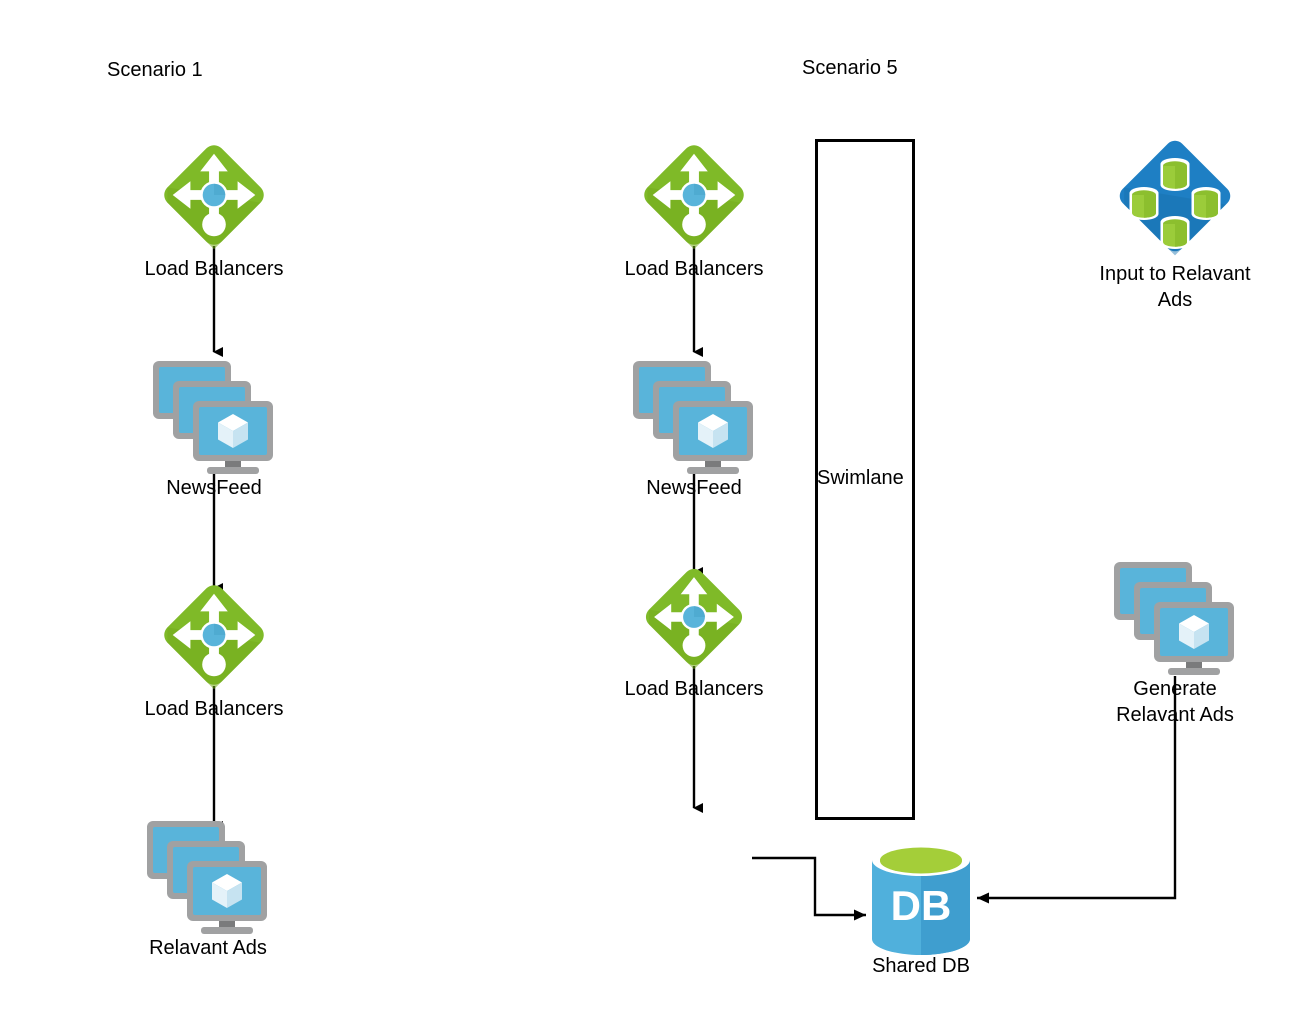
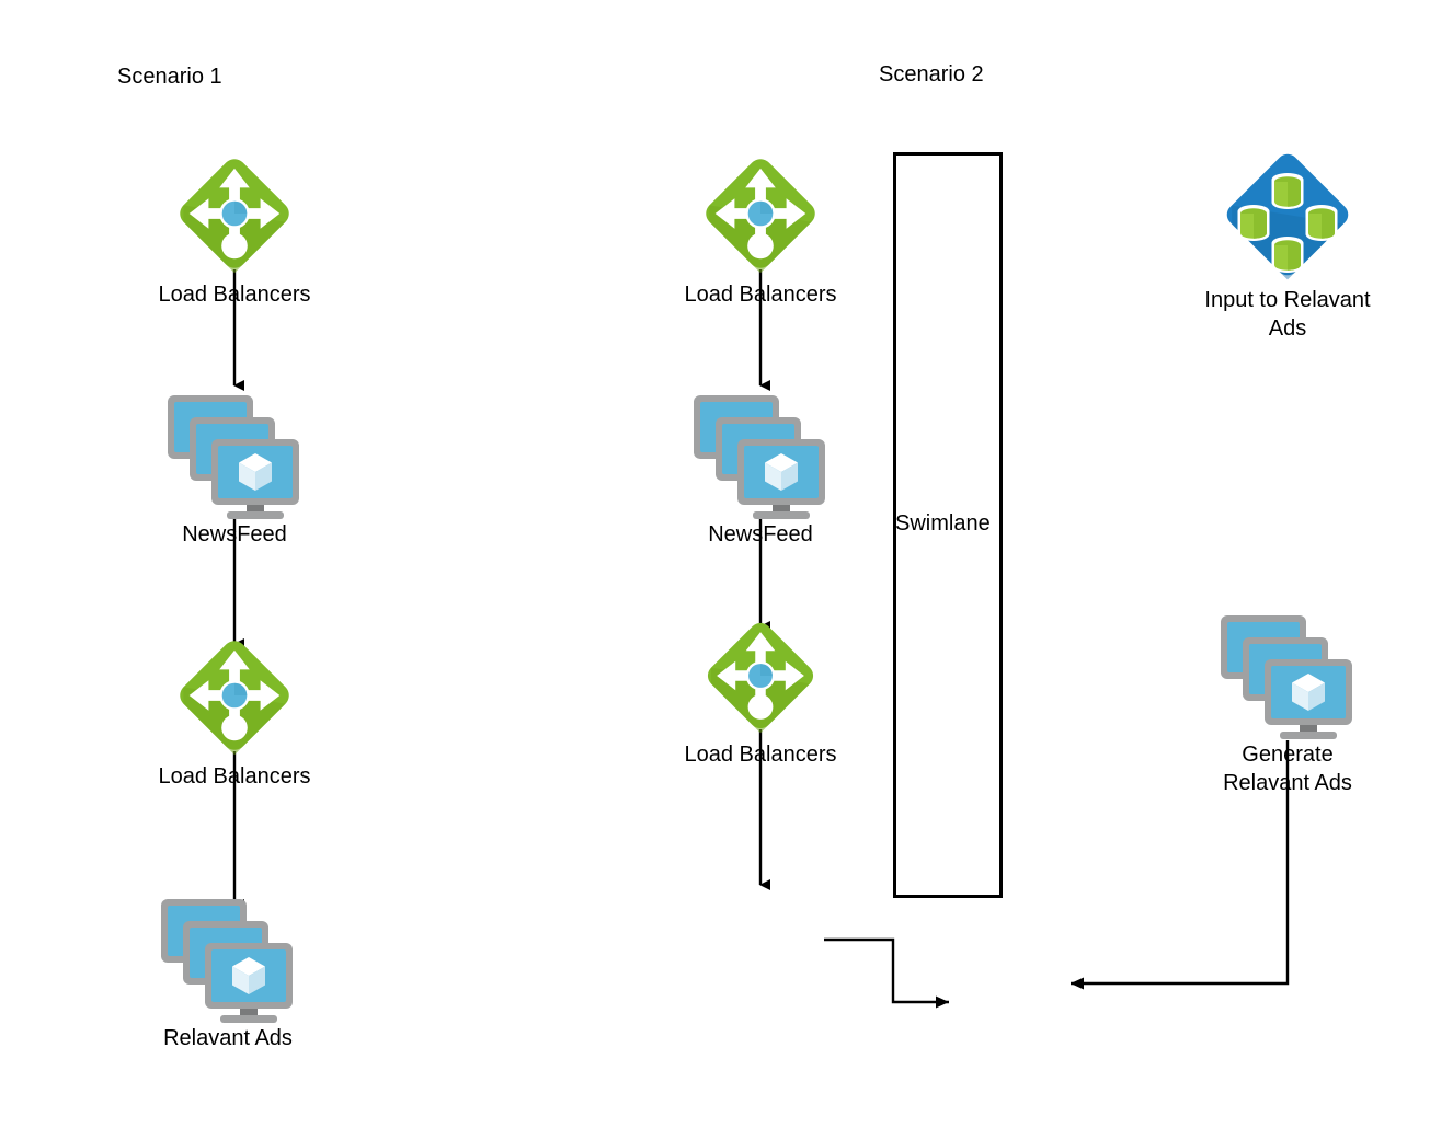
  Scenario 1
- Scenario 5
+ Scenario 2
  Swimlane
  Load Balancers
  NewsFeed
  Load Balancers
  Relavant Ads
  Load Balancers
  NewsFeed
  Load Balancers
  Input to Relavant
  Ads
  Generate
  Relavant Ads
- DB
- Shared DB
